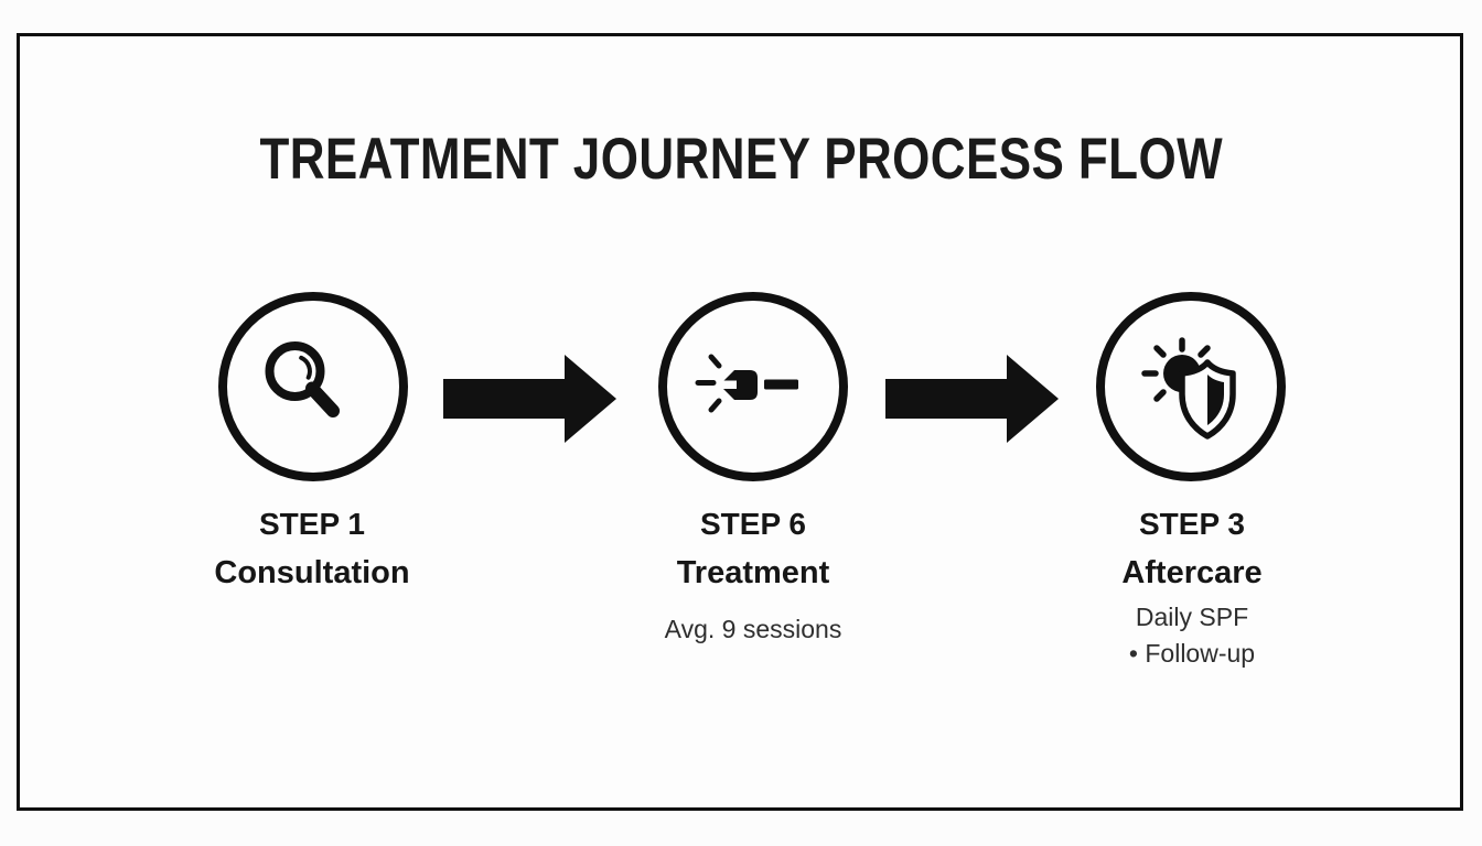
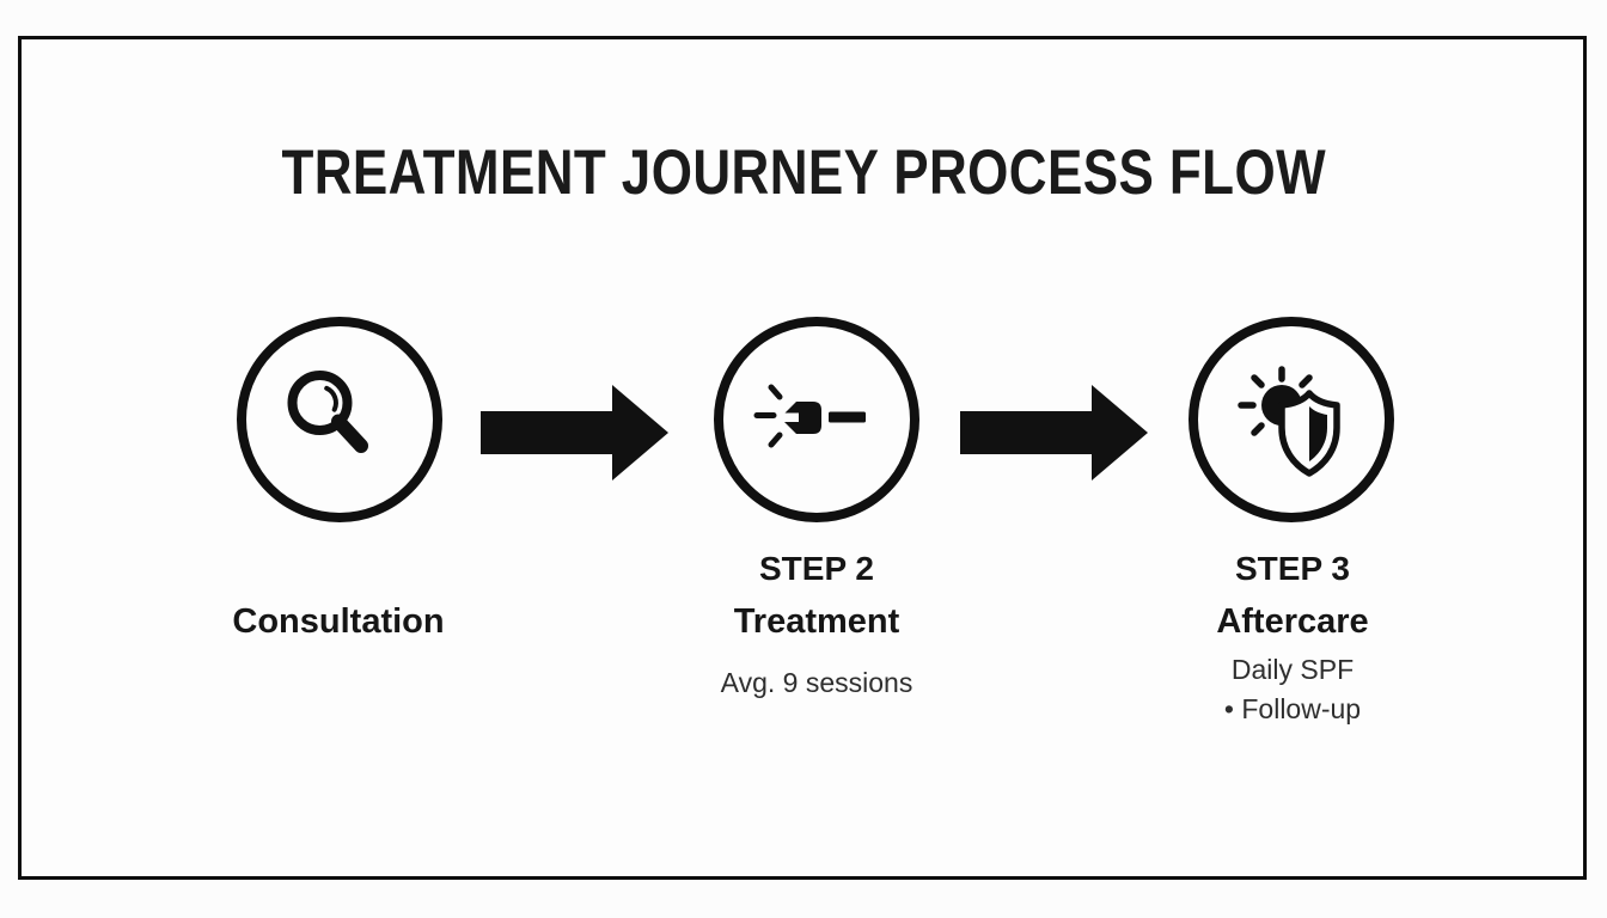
  TREATMENT JOURNEY PROCESS FLOW
- STEP 1
  Consultation
- STEP 6
+ STEP 2
  Treatment
  Avg. 9 sessions
  STEP 3
  Aftercare
  Daily SPF
  • Follow-up
